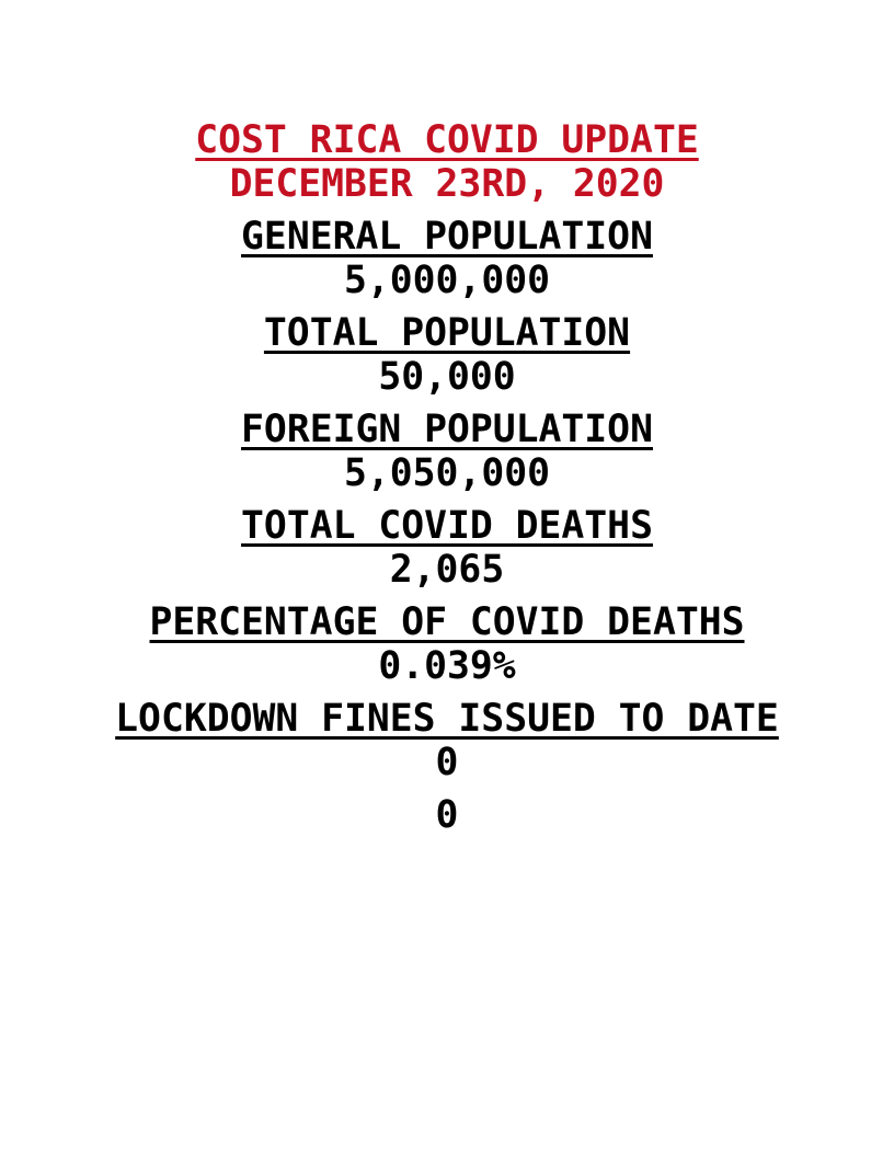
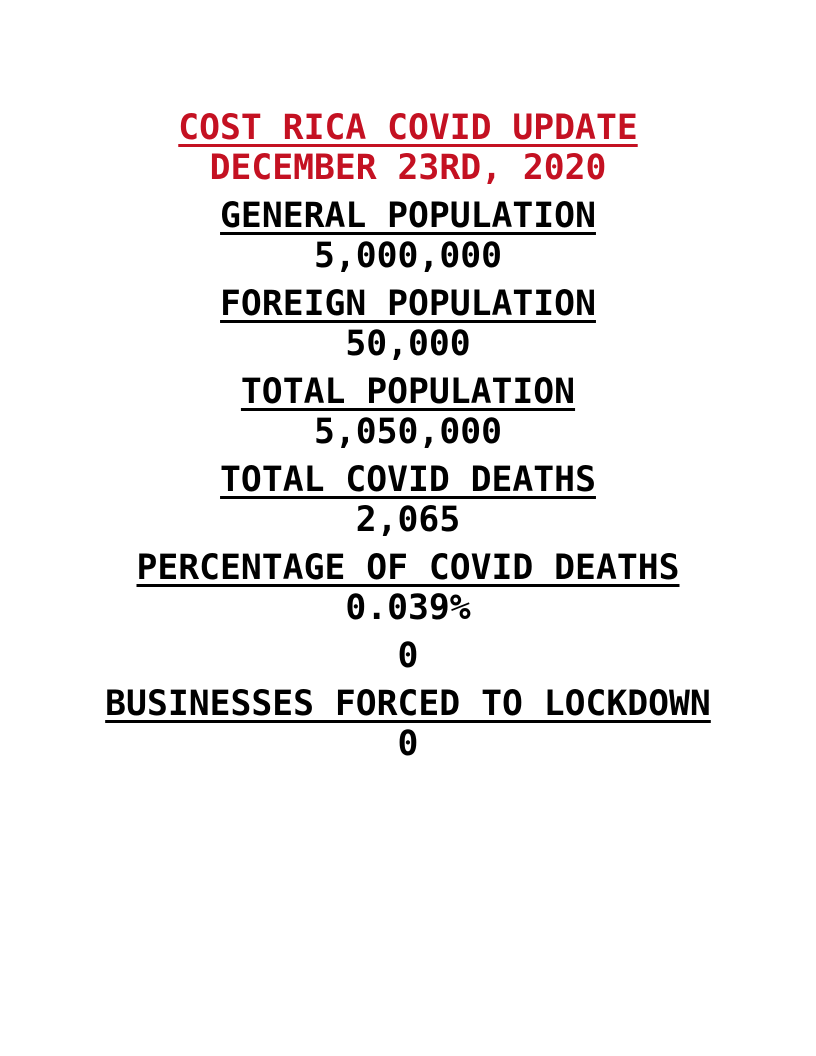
  COST RICA COVID UPDATE
  DECEMBER 23RD, 2020
  GENERAL POPULATION
  5,000,000
- TOTAL POPULATION
+ FOREIGN POPULATION
  50,000
- FOREIGN POPULATION
+ TOTAL POPULATION
  5,050,000
  TOTAL COVID DEATHS
  2,065
  PERCENTAGE OF COVID DEATHS
  0.039%
- LOCKDOWN FINES ISSUED TO DATE
  0
+ BUSINESSES FORCED TO LOCKDOWN
  0
